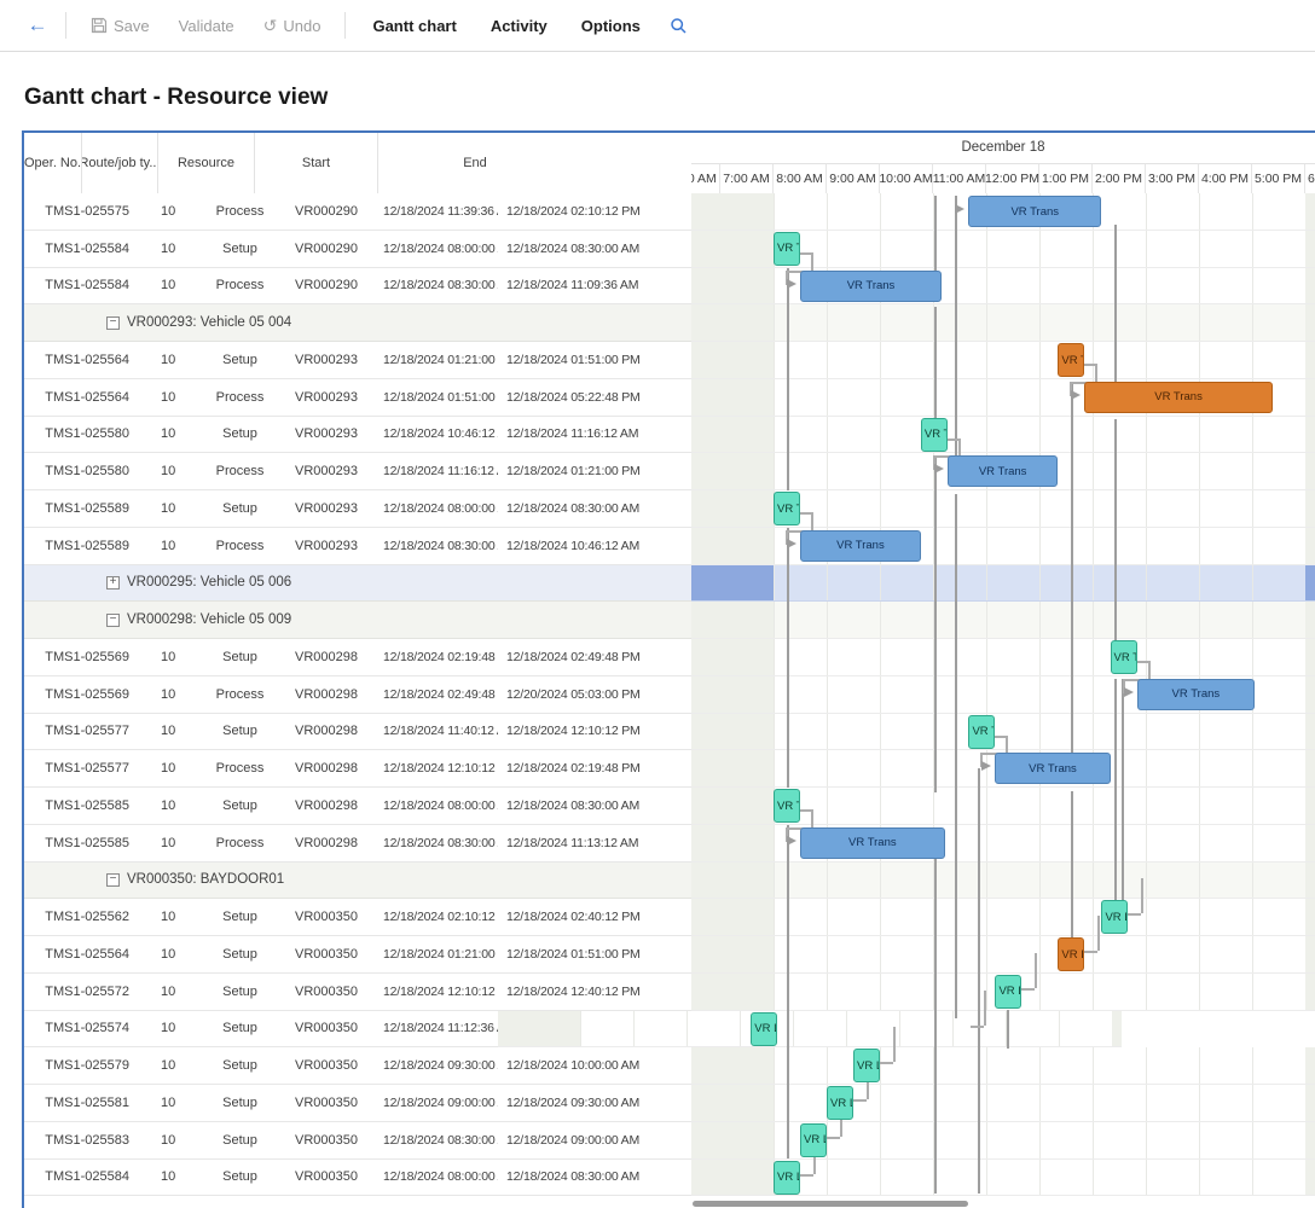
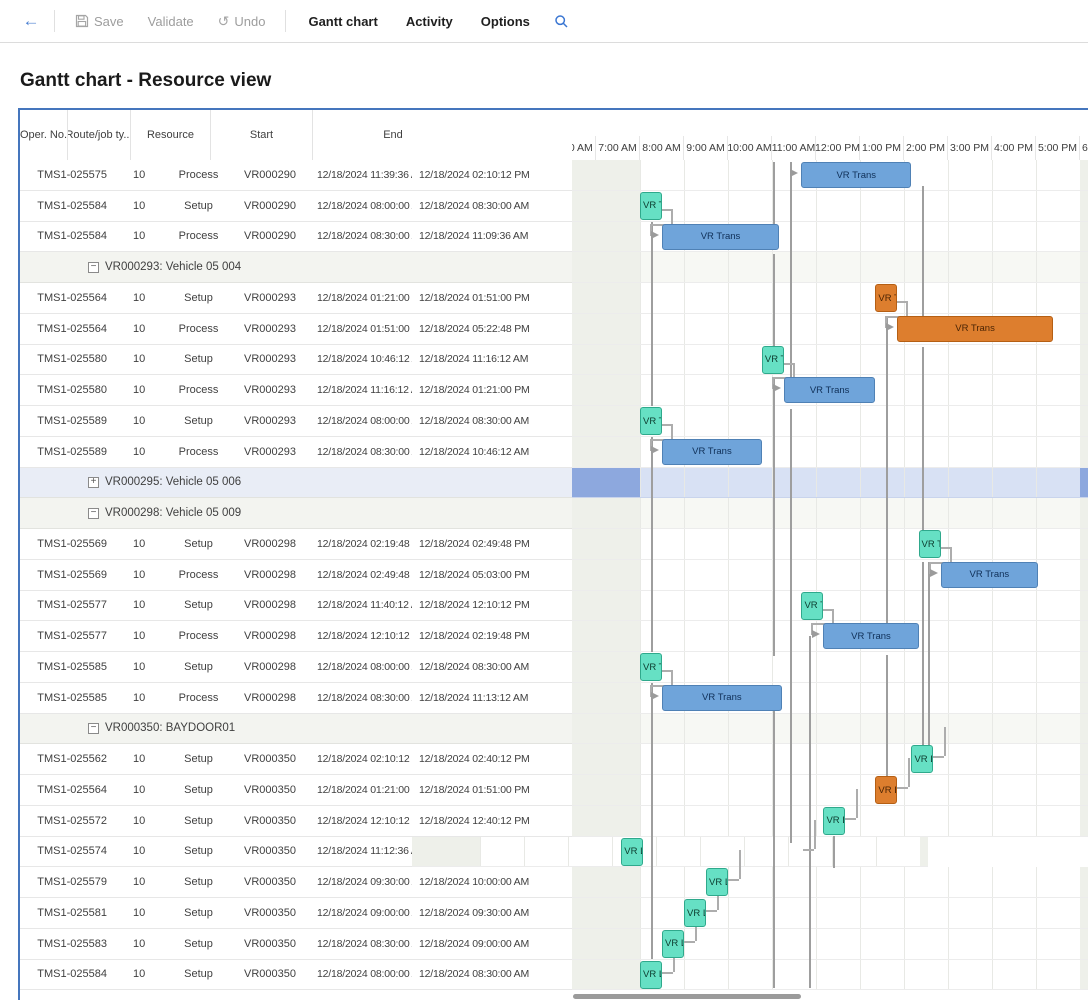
  ←
  Save
  Validate
  ↺
  Undo
  Gantt chart
  Activity
  Options
  Gantt chart - Resource view
  Oper. No.
  Route/job ty...
  Resource
  Start
  End
- December 18
  7:00 AM
  8:00 AM
  9:00 AM
  10:00 AM
  11:00 AM
  12:00 PM
  1:00 PM
  2:00 PM
  3:00 PM
  4:00 PM
  5:00 PM
  TMS1-025575
  10
  Process
  VR000290
  12/18/2024 11:39:36
  12/18/2024 02:10:12 PM
  VR Trans
  TMS1-025584
  10
  Setup
  VR000290
  12/18/2024 08:00:00
  12/18/2024 08:30:00 AM
  TMS1-025584
  10
  Process
  VR000290
  12/18/2024 08:30:00
  12/18/2024 11:09:36 AM
  VR Trans
  −
  VR000293: Vehicle 05 004
  TMS1-025564
  10
  Setup
  VR000293
  12/18/2024 01:21:00
  12/18/2024 01:51:00 PM
  TMS1-025564
  10
  Process
  VR000293
  12/18/2024 01:51:00
  12/18/2024 05:22:48 PM
  VR Trans
  TMS1-025580
  10
  Setup
  VR000293
  12/18/2024 10:46:12
  12/18/2024 11:16:12 AM
  TMS1-025580
  10
  Process
  VR000293
  12/18/2024 11:16:12
  12/18/2024 01:21:00 PM
  VR Trans
  TMS1-025589
  10
  Setup
  VR000293
  12/18/2024 08:00:00
  12/18/2024 08:30:00 AM
  TMS1-025589
  10
  Process
  VR000293
  12/18/2024 08:30:00
  12/18/2024 10:46:12 AM
  VR Trans
  +
  VR000295: Vehicle 05 006
  −
  VR000298: Vehicle 05 009
  TMS1-025569
  10
  Setup
  VR000298
  12/18/2024 02:19:48
  12/18/2024 02:49:48 PM
  TMS1-025569
  10
  Process
  VR000298
  12/18/2024 02:49:48
- 12/20/2024 05:03:00 PM
+ 12/18/2024 05:03:00 PM
  VR Trans
  TMS1-025577
  10
  Setup
  VR000298
  12/18/2024 11:40:12
  12/18/2024 12:10:12 PM
  TMS1-025577
  10
  Process
  VR000298
  12/18/2024 12:10:12
  12/18/2024 02:19:48 PM
  VR Trans
  TMS1-025585
  10
  Setup
  VR000298
  12/18/2024 08:00:00
  12/18/2024 08:30:00 AM
  TMS1-025585
  10
  Process
  VR000298
  12/18/2024 08:30:00
  12/18/2024 11:13:12 AM
  VR Trans
  −
  VR000350: BAYDOOR01
  TMS1-025562
  10
  Setup
  VR000350
  12/18/2024 02:10:12
  12/18/2024 02:40:12 PM
  TMS1-025564
  10
  Setup
  VR000350
  12/18/2024 01:21:00
  12/18/2024 01:51:00 PM
  TMS1-025572
  10
  Setup
  VR000350
  12/18/2024 12:10:12
  12/18/2024 12:40:12 PM
  TMS1-025574
  10
  Setup
  VR000350
  12/18/2024 11:12:36
  TMS1-025579
  10
  Setup
  VR000350
  12/18/2024 09:30:00
  12/18/2024 10:00:00 AM
  TMS1-025581
  10
  Setup
  VR000350
  12/18/2024 09:00:00
  12/18/2024 09:30:00 AM
  TMS1-025583
  10
  Setup
  VR000350
  12/18/2024 08:30:00
  12/18/2024 09:00:00 AM
  TMS1-025584
  10
  Setup
  VR000350
  12/18/2024 08:00:00
  12/18/2024 08:30:00 AM
